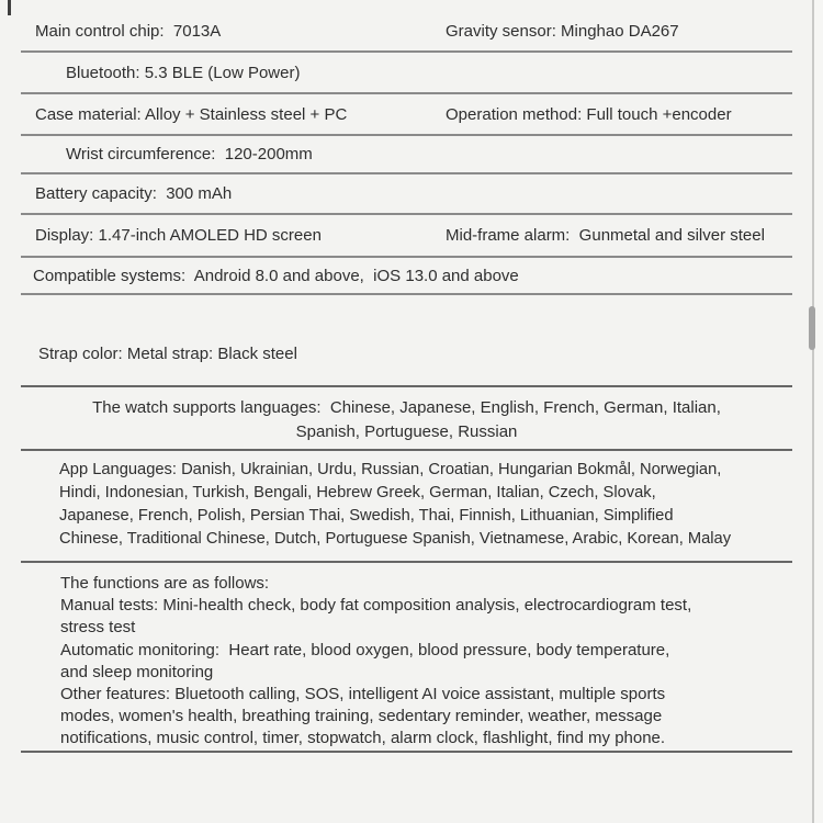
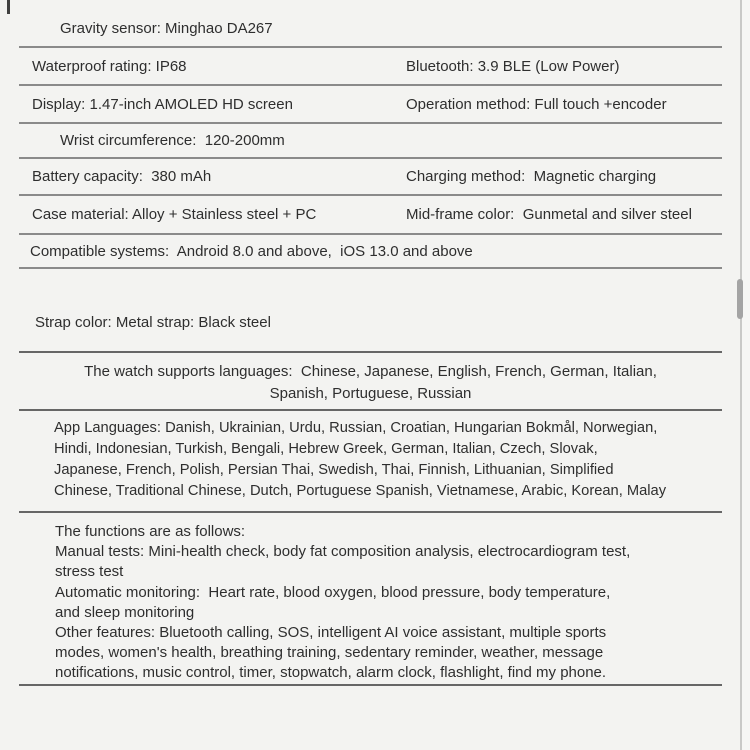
- Main control chip: 7013A
  Gravity sensor: Minghao DA267
+ Waterproof rating: IP68
- Bluetooth: 5.3 BLE (Low Power)
+ Bluetooth: 3.9 BLE (Low Power)
- Case material: Alloy + Stainless steel + PC
+ Display: 1.47-inch AMOLED HD screen
  Operation method: Full touch +encoder
  Wrist circumference: 120-200mm
- Battery capacity: 300 mAh
+ Battery capacity: 380 mAh
+ Charging method: Magnetic charging
- Display: 1.47-inch AMOLED HD screen
+ Case material: Alloy + Stainless steel + PC
- Mid-frame alarm: Gunmetal and silver steel
+ Mid-frame color: Gunmetal and silver steel
  Compatible systems: Android 8.0 and above, iOS 13.0 and above
  Strap color: Metal strap: Black steel
  The watch supports languages: Chinese, Japanese, English, French, German, Italian,
  Spanish, Portuguese, Russian
  App Languages: Danish, Ukrainian, Urdu, Russian, Croatian, Hungarian Bokmål, Norwegian,
  Hindi, Indonesian, Turkish, Bengali, Hebrew Greek, German, Italian, Czech, Slovak,
  Japanese, French, Polish, Persian Thai, Swedish, Thai, Finnish, Lithuanian, Simplified
  Chinese, Traditional Chinese, Dutch, Portuguese Spanish, Vietnamese, Arabic, Korean, Malay
  The functions are as follows:
  Manual tests: Mini-health check, body fat composition analysis, electrocardiogram test,
  stress test
  Automatic monitoring: Heart rate, blood oxygen, blood pressure, body temperature,
  and sleep monitoring
  Other features: Bluetooth calling, SOS, intelligent AI voice assistant, multiple sports
  modes, women's health, breathing training, sedentary reminder, weather, message
  notifications, music control, timer, stopwatch, alarm clock, flashlight, find my phone.
